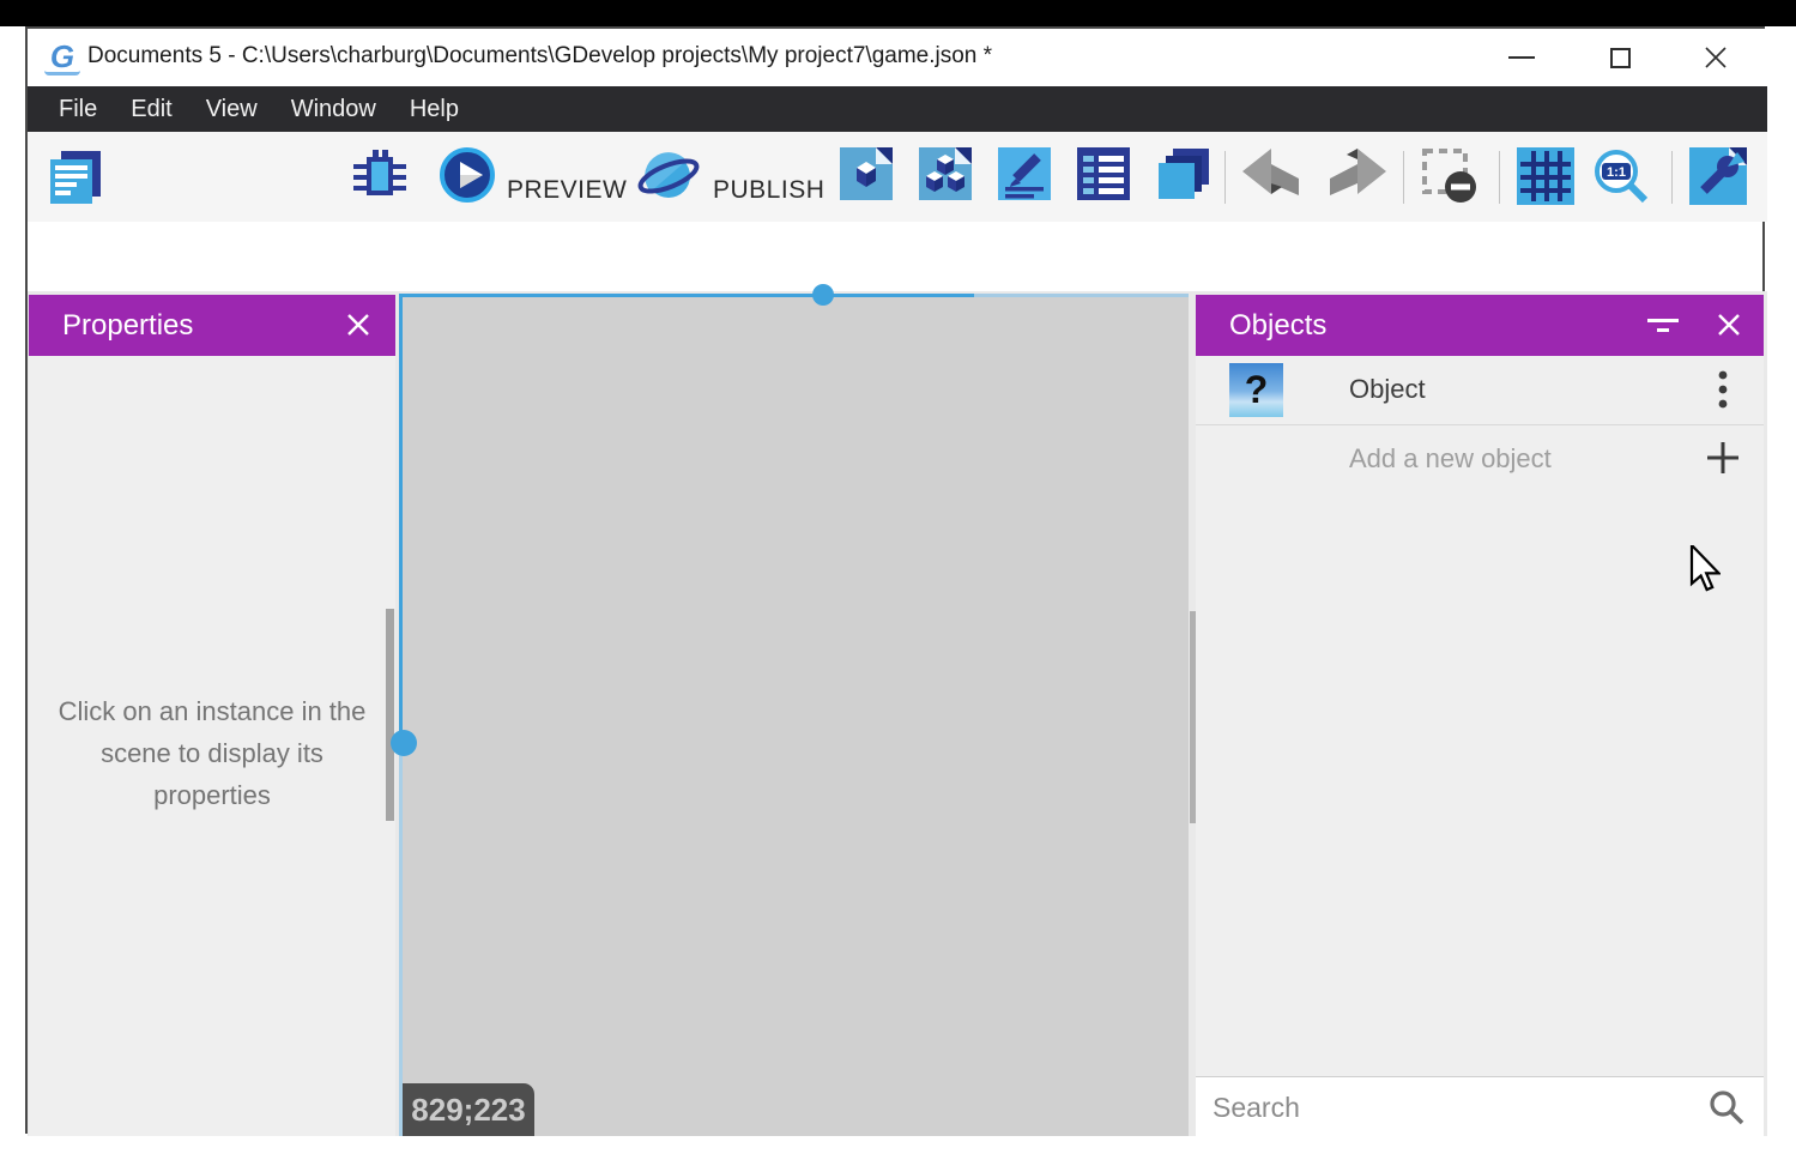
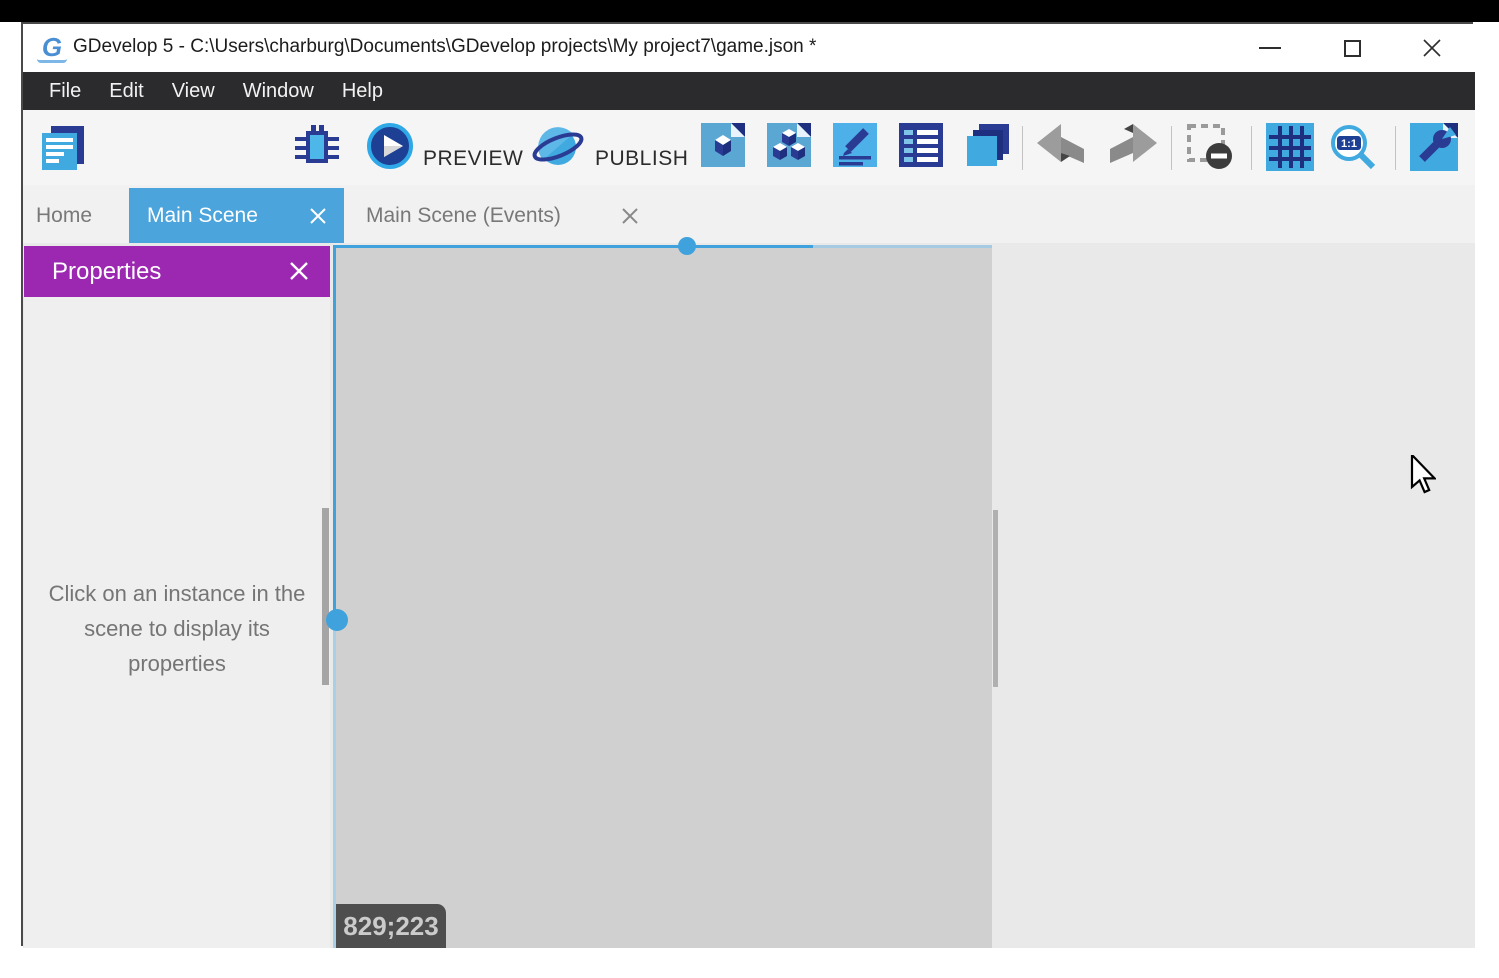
  G
- Documents 5 - C:\Users\charburg\Documents\GDevelop projects\My project7\game.json *
+ GDevelop 5 - C:\Users\charburg\Documents\GDevelop projects\My project7\game.json *
  File
  Edit
  View
  Window
  Help
  PREVIEW
  PUBLISH
  1:1
+ Home
+ Main Scene
+ Main Scene (Events)
  Properties
  Click on an instance in the scene to display its properties
  829;223
- Objects
- ?
- Object
- Add a new object
- Search
